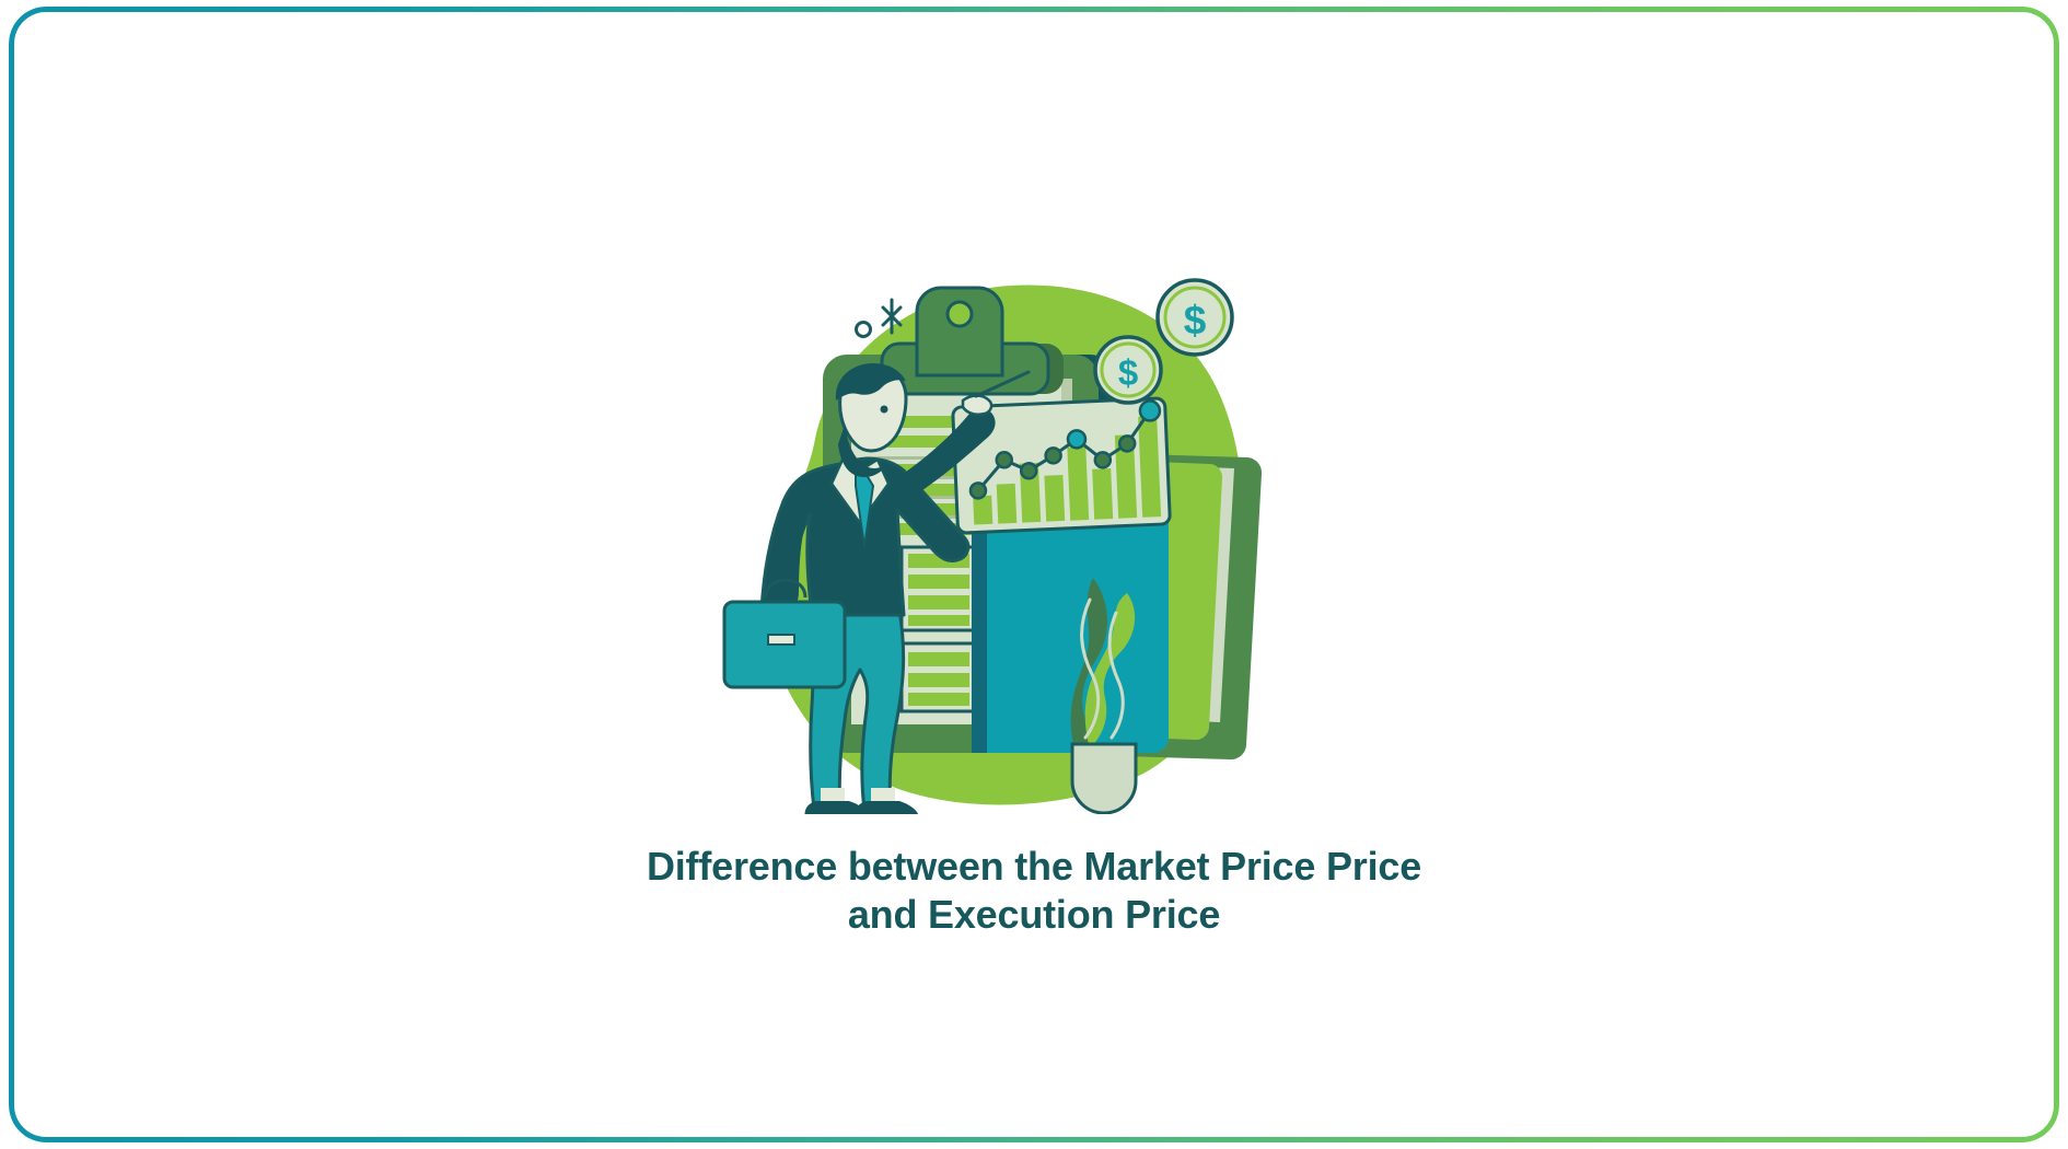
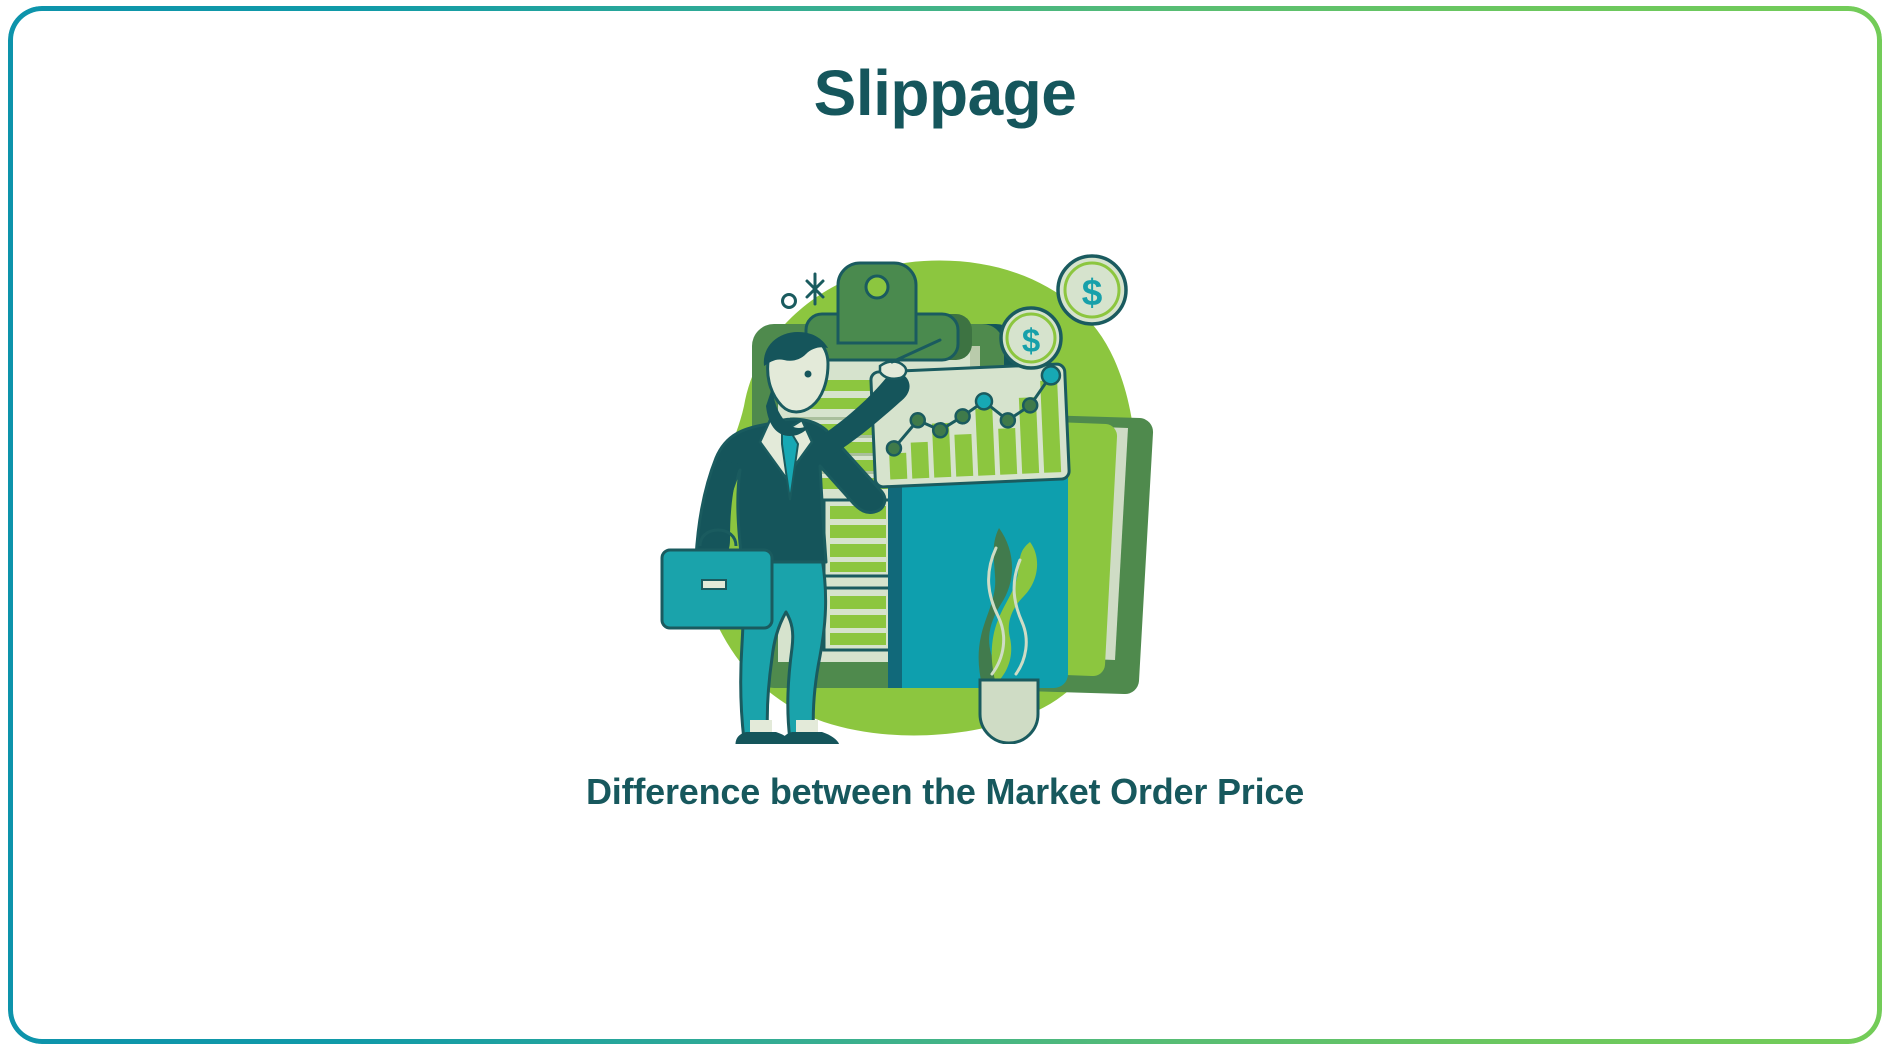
+ Slippage
  $
  $
- Difference between the Market Price Price
+ Difference between the Market Order Price
- and Execution Price
